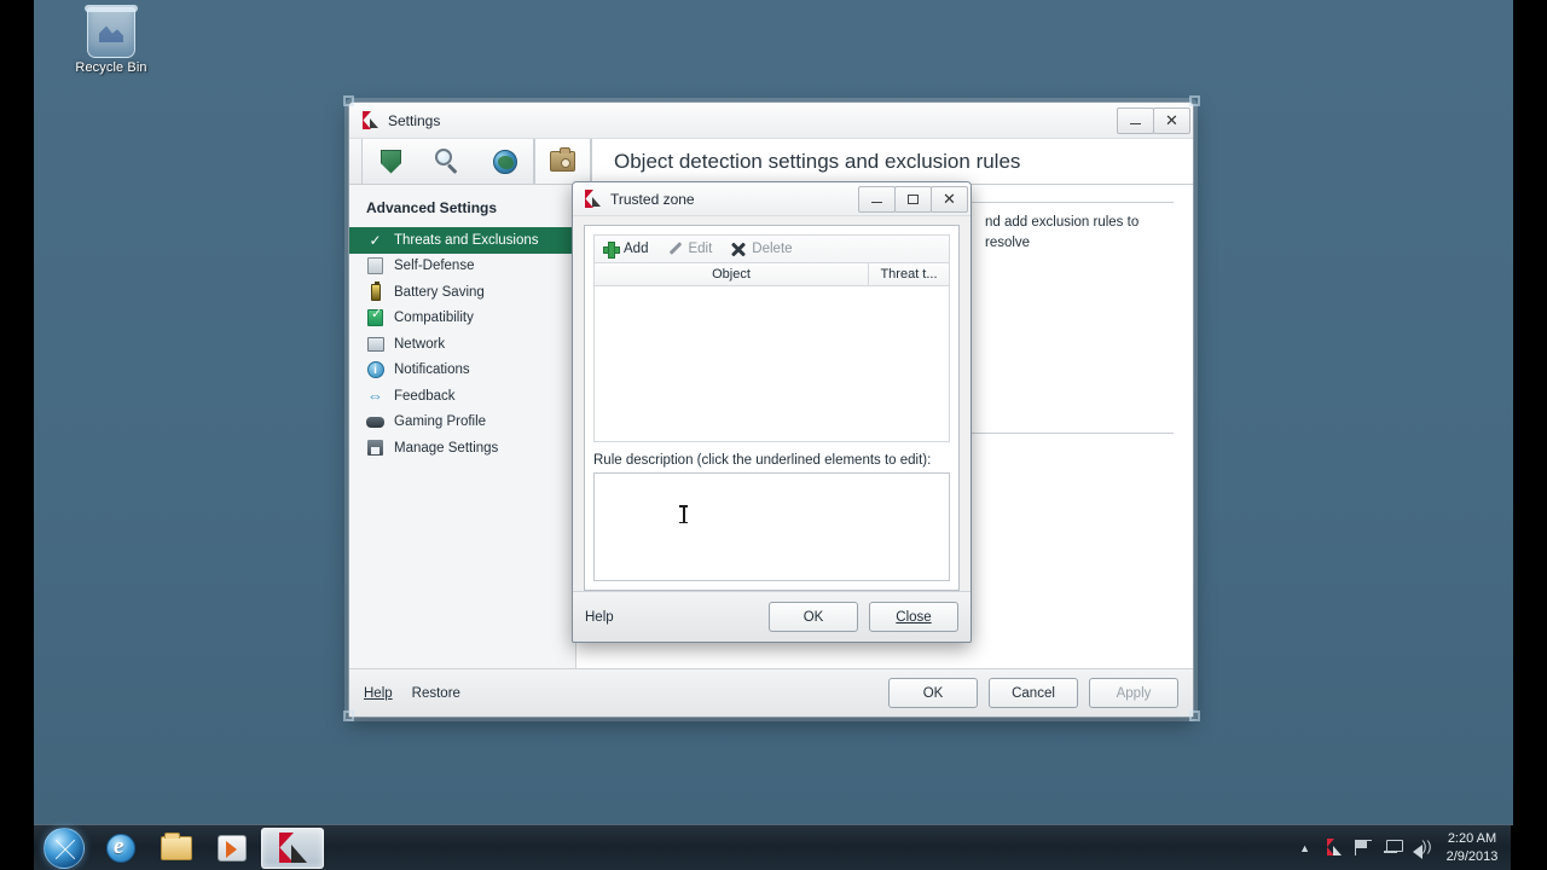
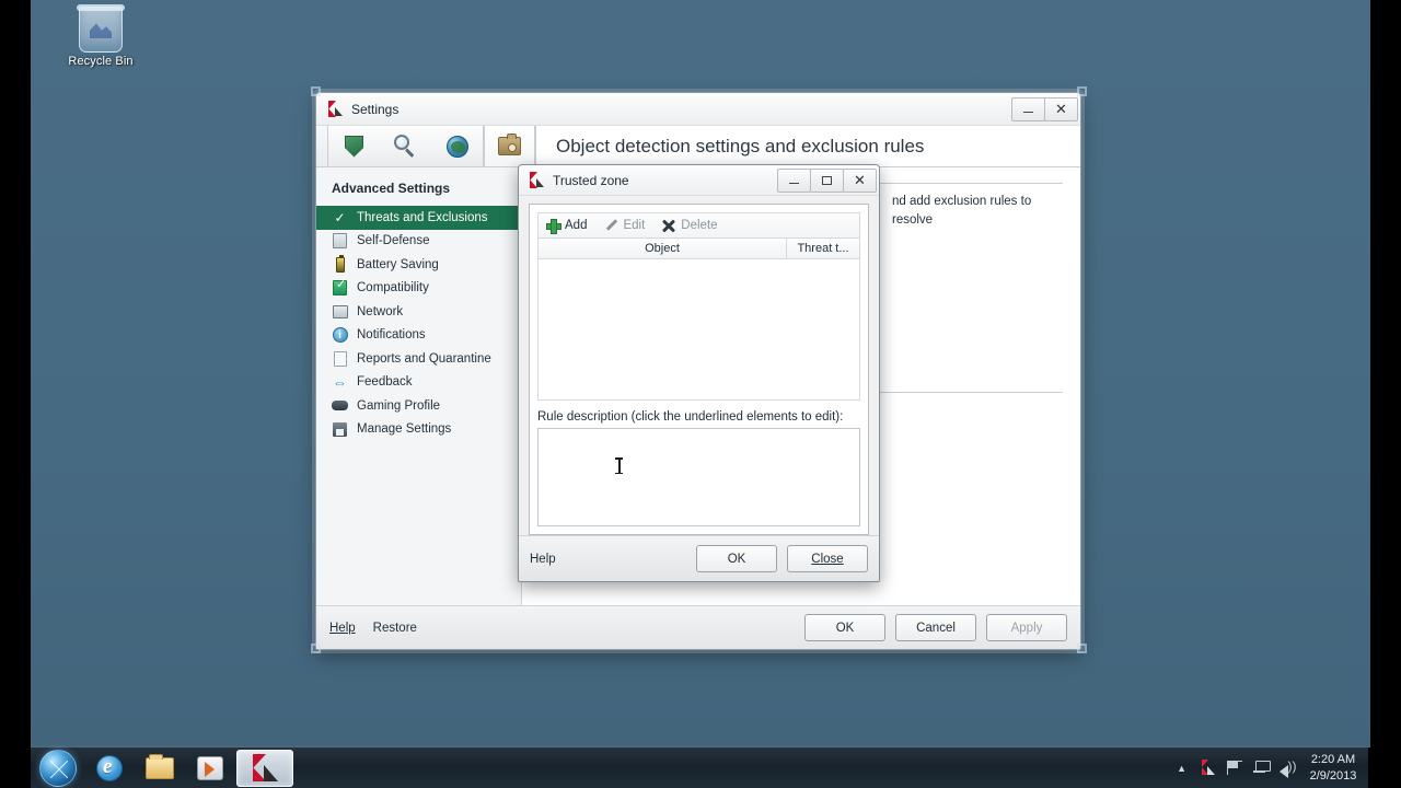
  Recycle Bin
  Settings
  ✕
  Object detection settings and exclusion rules
  Advanced Settings
  ✓
  Threats and Exclusions
  Self-Defense
  Battery Saving
  Compatibility
  Network
  i
  Notifications
+ Reports and Quarantine
  ⇔
  Feedback
  Gaming Profile
  Manage Settings
  nd add exclusion rules to resolve
  Help
  Restore
  OK
  Cancel
  Apply
  Trusted zone
  ✕
  Add
  Edit
  Delete
  Object
  Threat t...
  Rule description (click the underlined elements to edit):
  Help
  OK
  Close
  ▲
  2:20 AM
  2/9/2013
